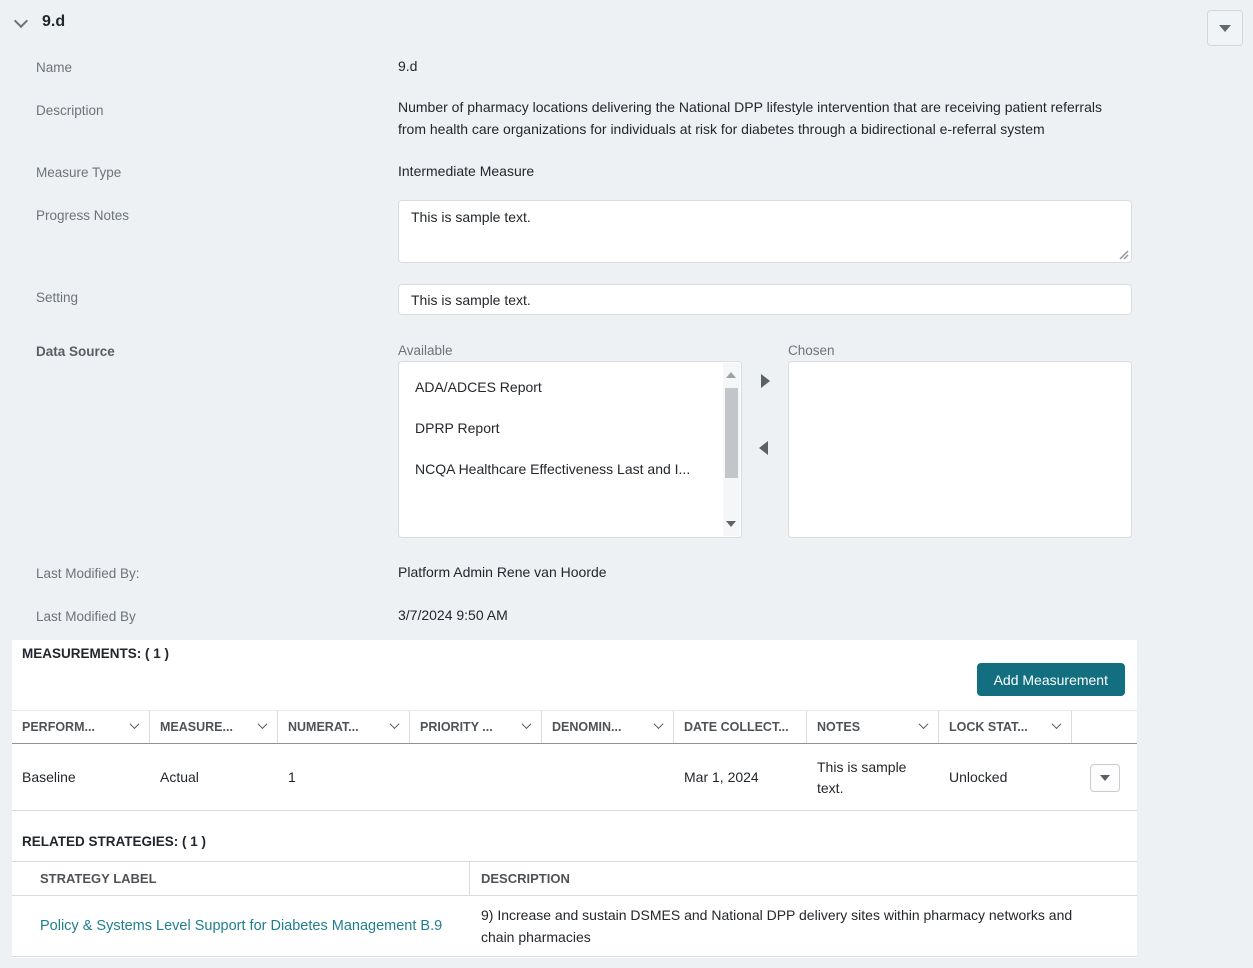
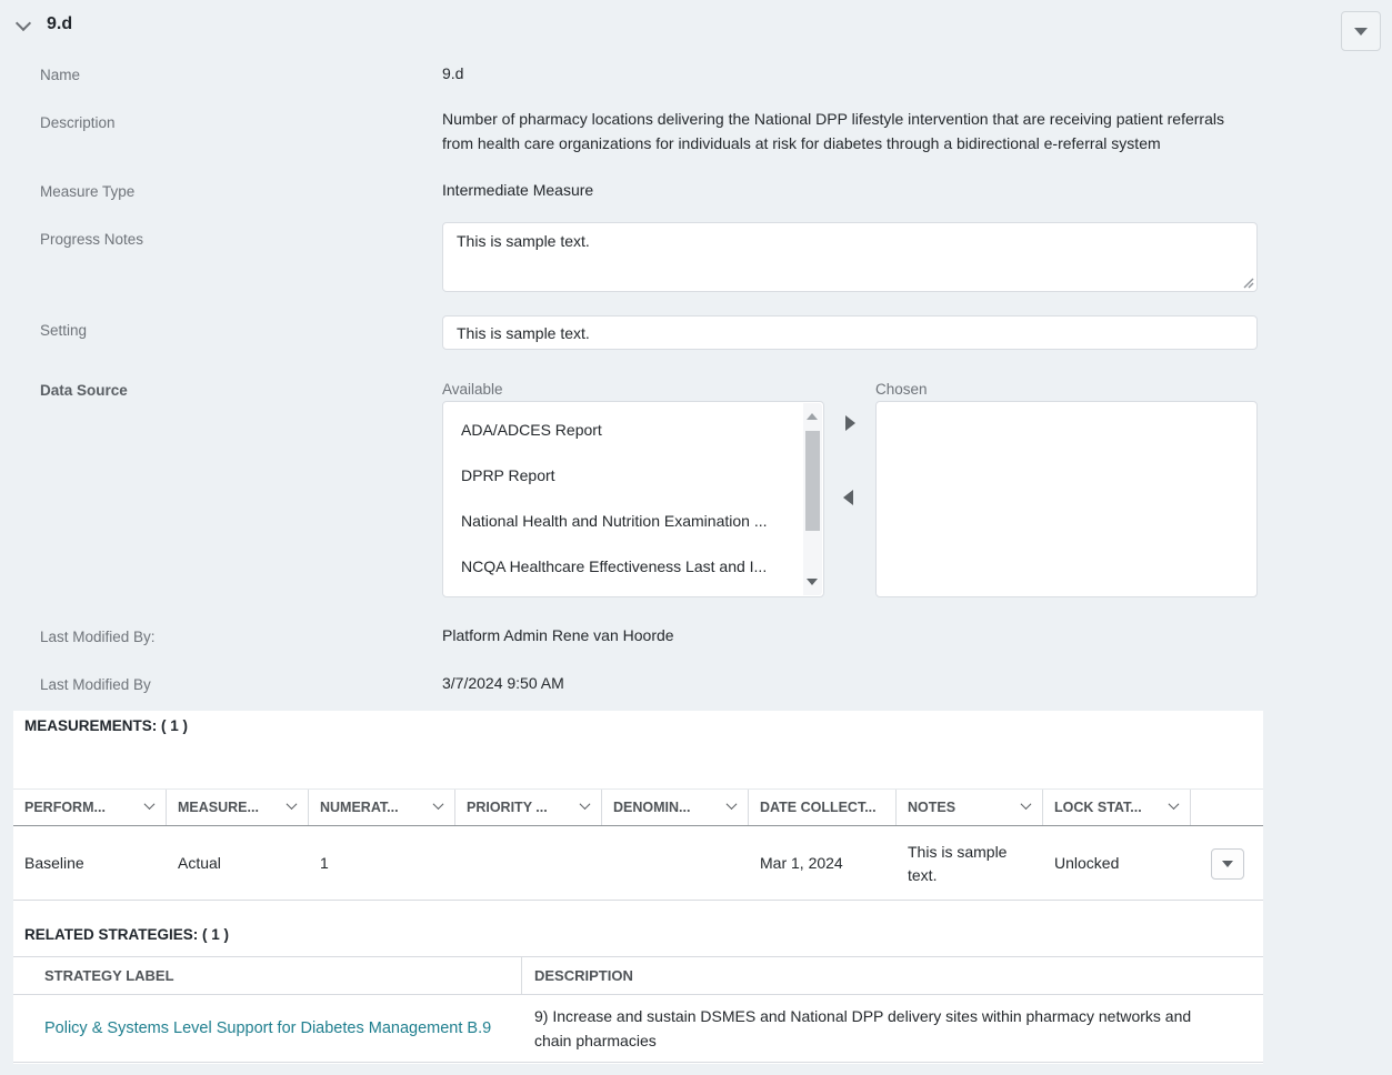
  9.d
  Name
  9.d
  Description
  Number of pharmacy locations delivering the National DPP lifestyle intervention that are receiving patient referrals from health care organizations for individuals at risk for diabetes through a bidirectional e-referral system
  Measure Type
  Intermediate Measure
  Progress Notes
  This is sample text.
  Setting
  This is sample text.
  Data Source
  Available
  ADA/ADCES Report
  DPRP Report
+ National Health and Nutrition Examination ...
  NCQA Healthcare Effectiveness Last and I...
  Chosen
  Last Modified By:
  Platform Admin Rene van Hoorde
  Last Modified By
  3/7/2024 9:50 AM
  MEASUREMENTS: ( 1 )
- Add Measurement
  PERFORM...
  MEASURE...
  NUMERAT...
  PRIORITY ...
  DENOMIN...
  DATE COLLECT...
  NOTES
  LOCK STAT...
  Baseline
  Actual
  1
  Mar 1, 2024
  This is sample text.
  Unlocked
  RELATED STRATEGIES: ( 1 )
  STRATEGY LABEL
  DESCRIPTION
  Policy & Systems Level Support for Diabetes Management B.9
  9) Increase and sustain DSMES and National DPP delivery sites within pharmacy networks and chain pharmacies
